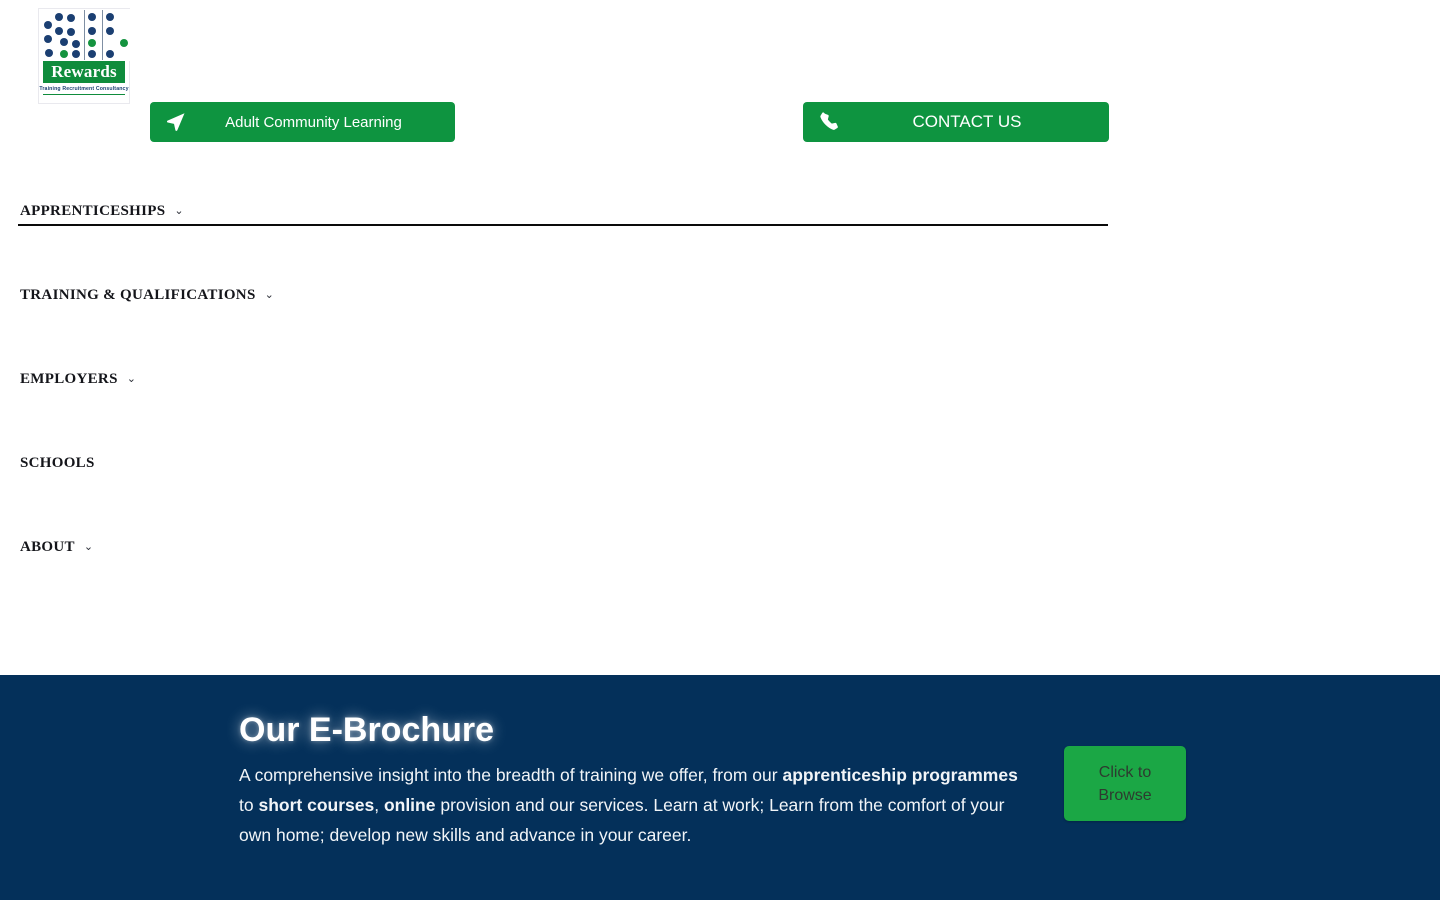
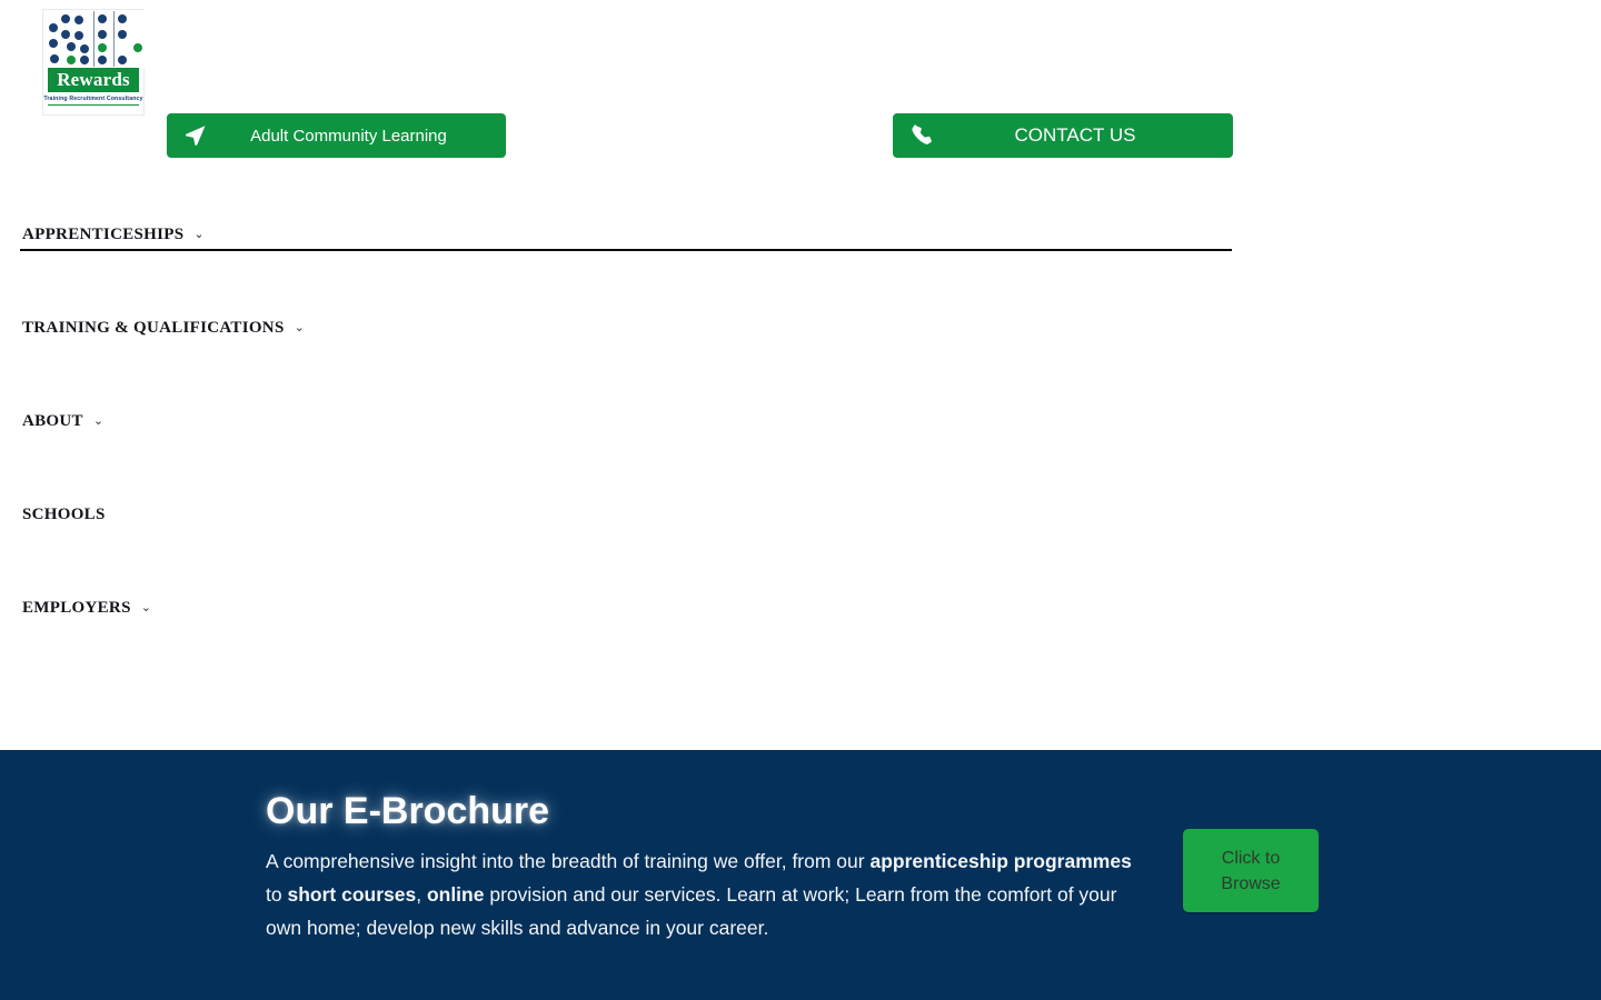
  Rewards
  Adult Community Learning
  CONTACT US
  APPRENTICESHIPS
  ⌄
  TRAINING & QUALIFICATIONS
  ⌄
- EMPLOYERS
+ ABOUT
  ⌄
  SCHOOLS
- ABOUT
+ EMPLOYERS
  ⌄
  Our E-Brochure
  A comprehensive insight into the breadth of training we offer, from our apprenticeship programmes to short courses, online provision and our services. Learn at work; Learn from the comfort of your own home; develop new skills and advance in your career.
  Click to Browse
